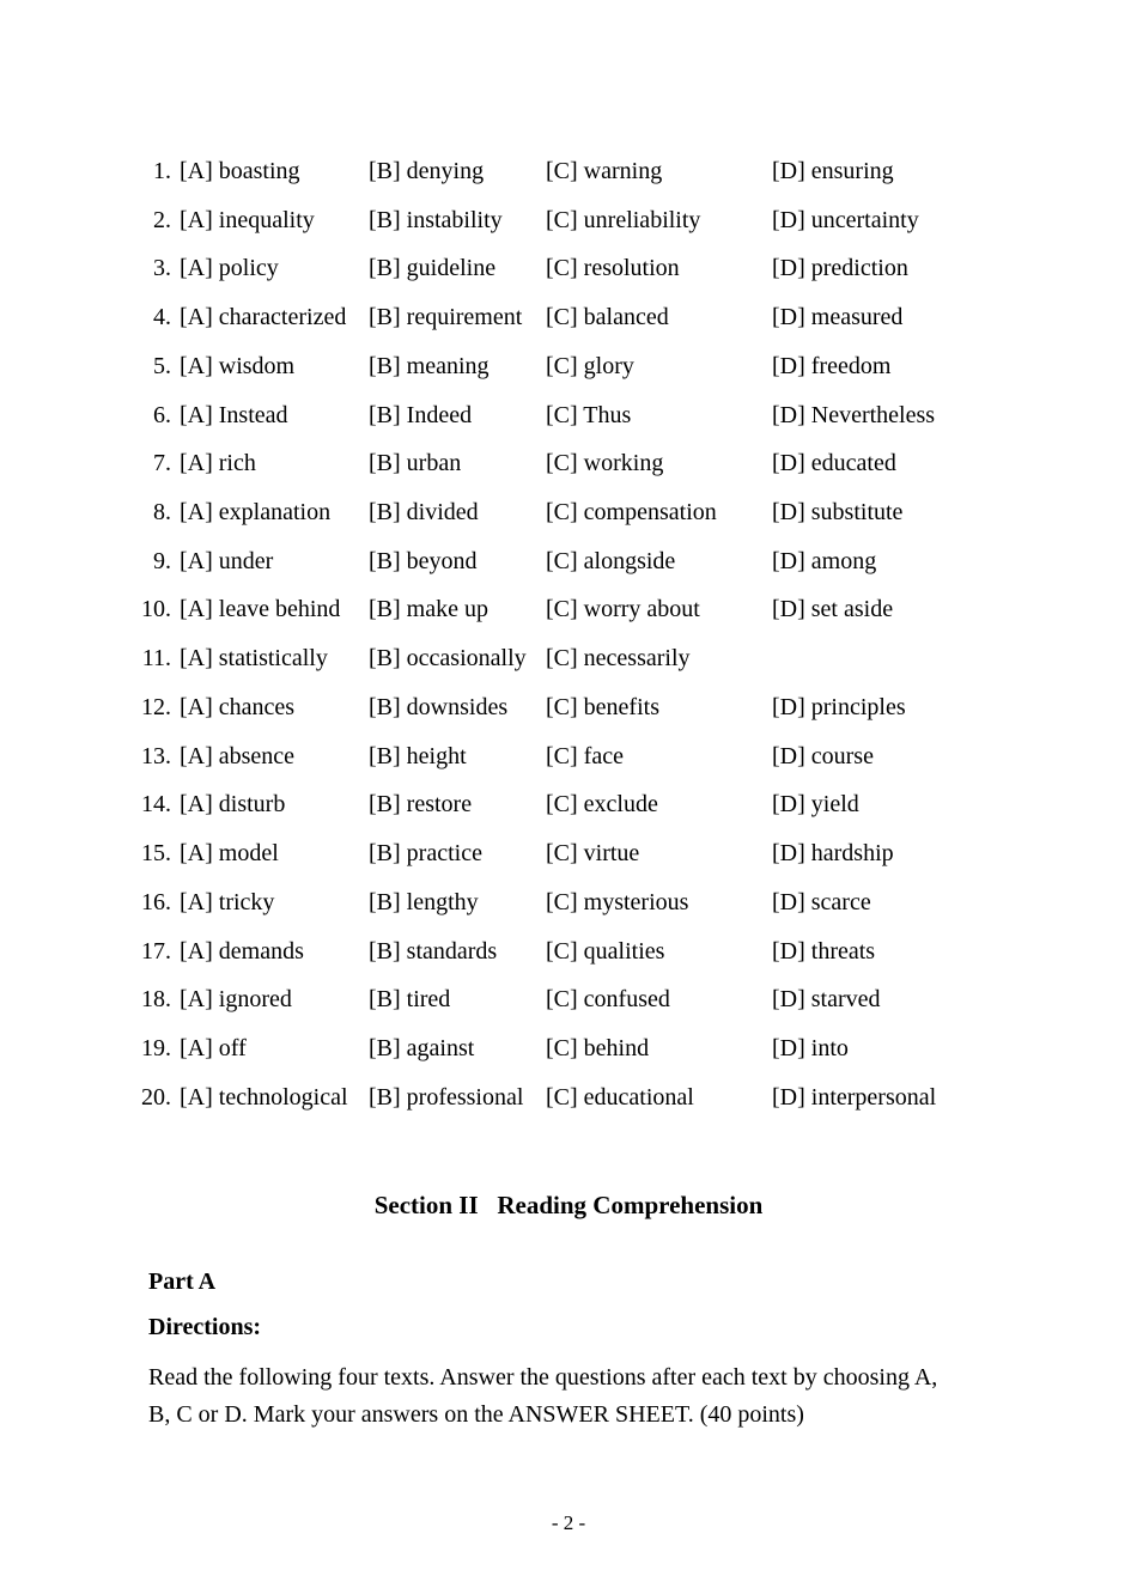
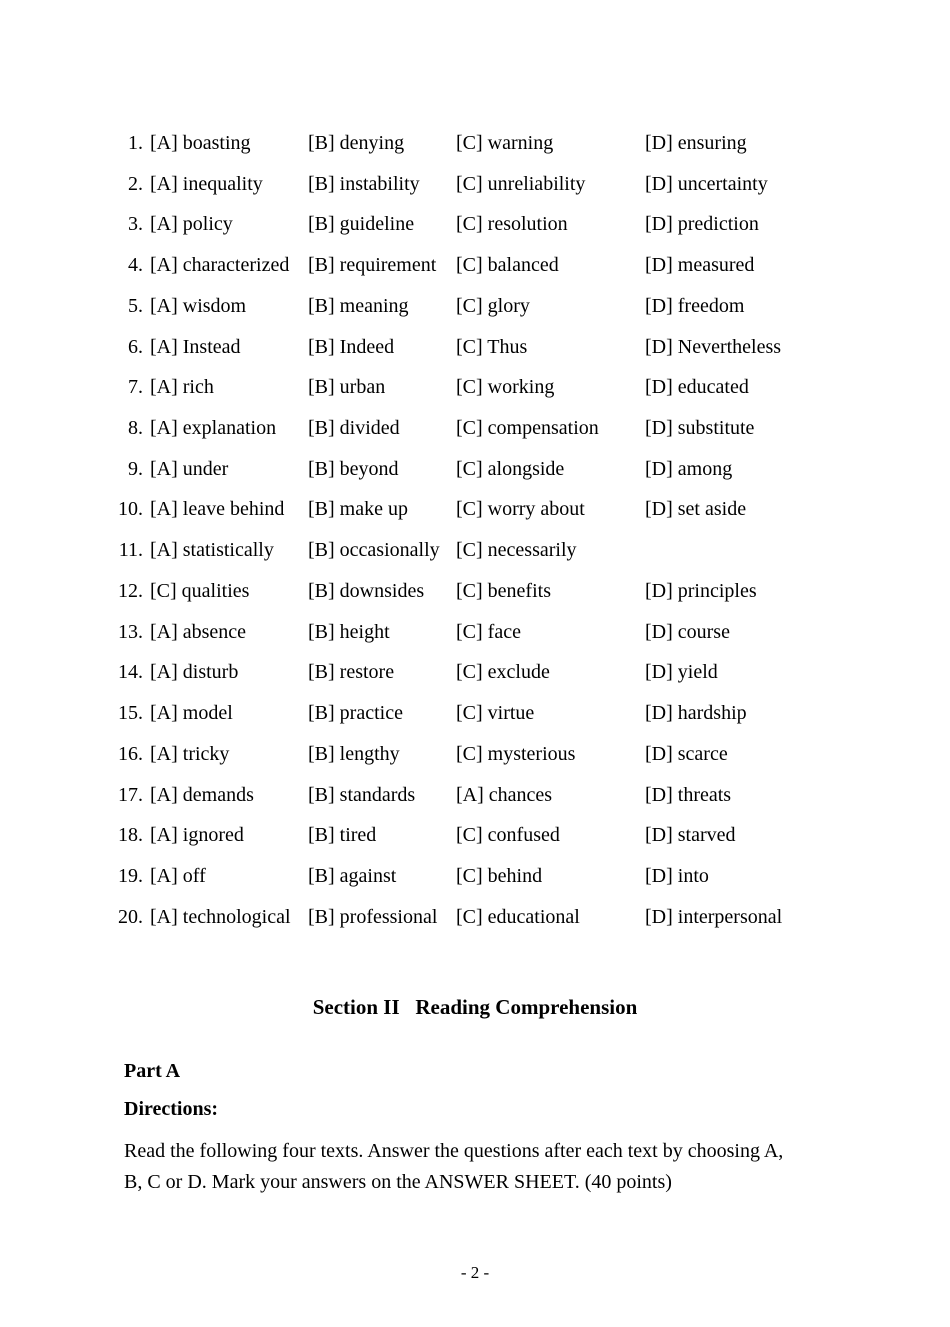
  1.
  [A] boasting
  [B] denying
  [C] warning
  [D] ensuring
  2.
  [A] inequality
  [B] instability
  [C] unreliability
  [D] uncertainty
  3.
  [A] policy
  [B] guideline
  [C] resolution
  [D] prediction
  4.
  [A] characterized
  [B] requirement
  [C] balanced
  [D] measured
  5.
  [A] wisdom
  [B] meaning
  [C] glory
  [D] freedom
  6.
  [A] Instead
  [B] Indeed
  [C] Thus
  [D] Nevertheless
  7.
  [A] rich
  [B] urban
  [C] working
  [D] educated
  8.
  [A] explanation
  [B] divided
  [C] compensation
  [D] substitute
  9.
  [A] under
  [B] beyond
  [C] alongside
  [D] among
  10.
  [A] leave behind
  [B] make up
  [C] worry about
  [D] set aside
  11.
  [A] statistically
  [B] occasionally
  [C] necessarily
  12.
- [A] chances
+ [C] qualities
  [B] downsides
  [C] benefits
  [D] principles
  13.
  [A] absence
  [B] height
  [C] face
  [D] course
  14.
  [A] disturb
  [B] restore
  [C] exclude
  [D] yield
  15.
  [A] model
  [B] practice
  [C] virtue
  [D] hardship
  16.
  [A] tricky
  [B] lengthy
  [C] mysterious
  [D] scarce
  17.
  [A] demands
  [B] standards
- [C] qualities
+ [A] chances
  [D] threats
  18.
  [A] ignored
  [B] tired
  [C] confused
  [D] starved
  19.
  [A] off
  [B] against
  [C] behind
  [D] into
  20.
  [A] technological
  [B] professional
  [C] educational
  [D] interpersonal
  Section II Reading Comprehension
  Part A
  Directions:
  Read the following four texts. Answer the questions after each text by choosing A, B, C or D. Mark your answers on the ANSWER SHEET. (40 points)
  - 2 -
